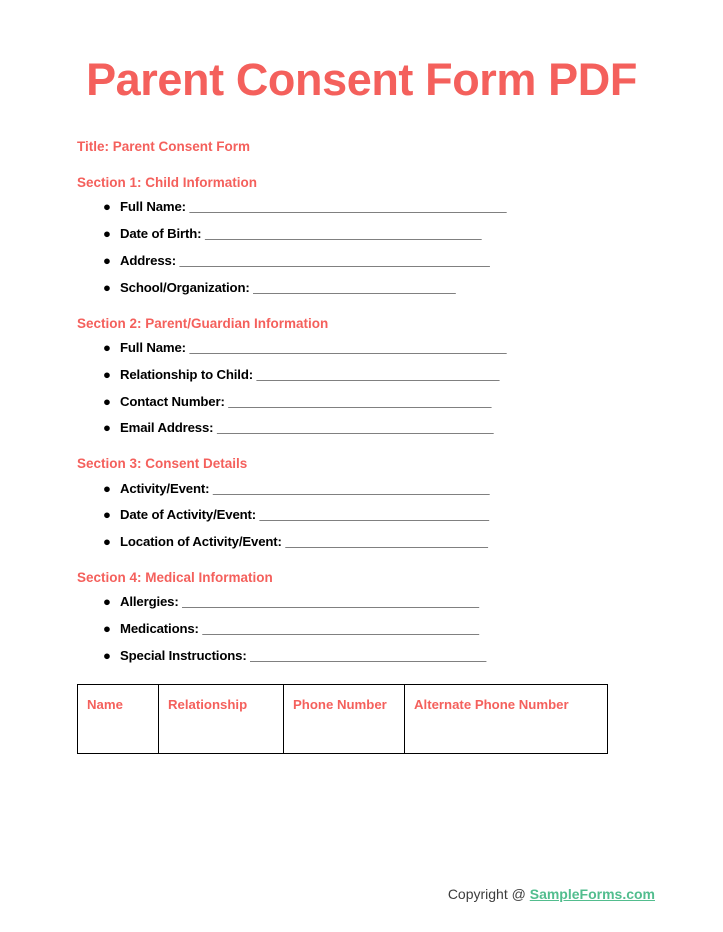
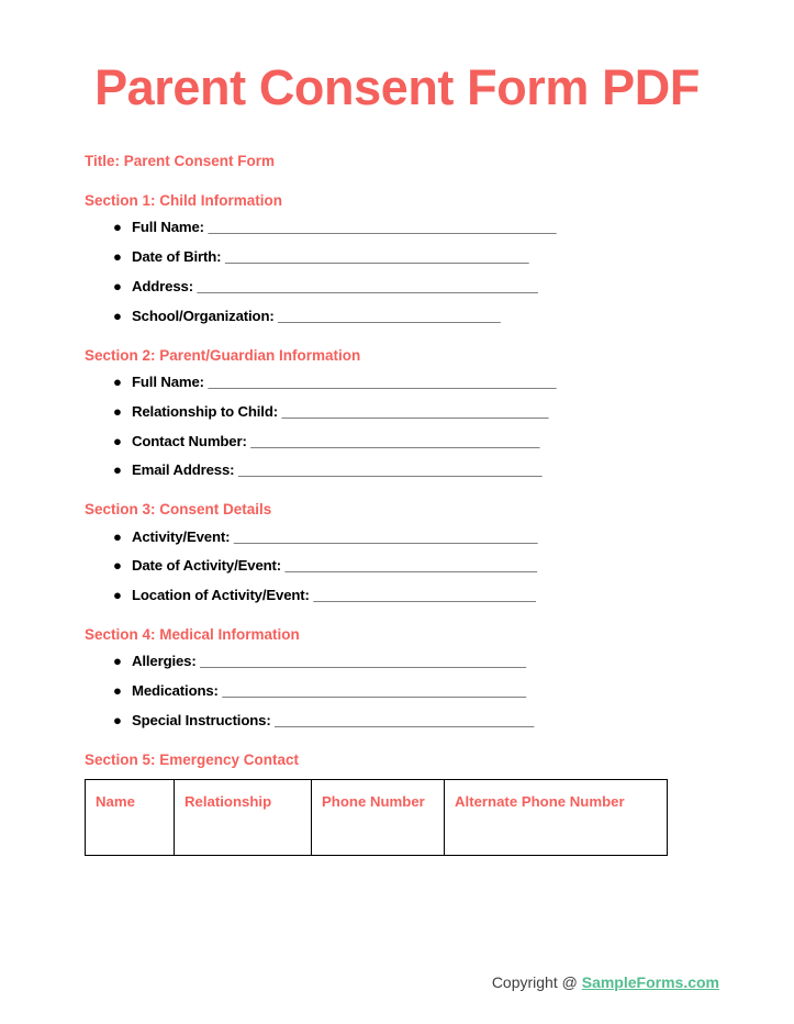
  Parent Consent Form PDF
  Title: Parent Consent Form
  Section 1: Child Information
  ●
  Full Name: _______________________________________________
  ●
  Date of Birth: _________________________________________
  ●
  Address: ______________________________________________
  ●
  School/Organization: ______________________________
  Section 2: Parent/Guardian Information
  ●
  Full Name: _______________________________________________
  ●
  Relationship to Child: ____________________________________
  ●
  Contact Number: _______________________________________
  ●
  Email Address: _________________________________________
  Section 3: Consent Details
  ●
  Activity/Event: _________________________________________
  ●
  Date of Activity/Event: __________________________________
  ●
  Location of Activity/Event: ______________________________
  Section 4: Medical Information
  ●
  Allergies: ____________________________________________
  ●
  Medications: _________________________________________
  ●
  Special Instructions: ___________________________________
+ Section 5: Emergency Contact
  Name	Relationship	Phone Number	Alternate Phone Number
  Copyright @ SampleForms.com
